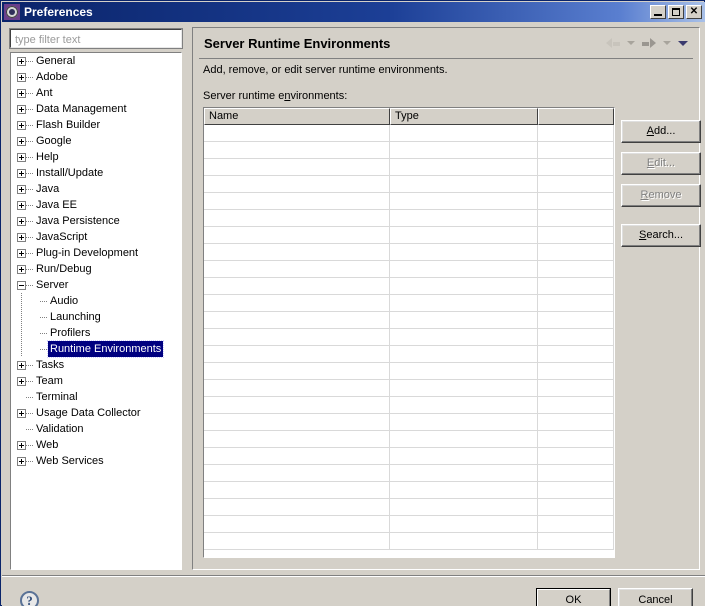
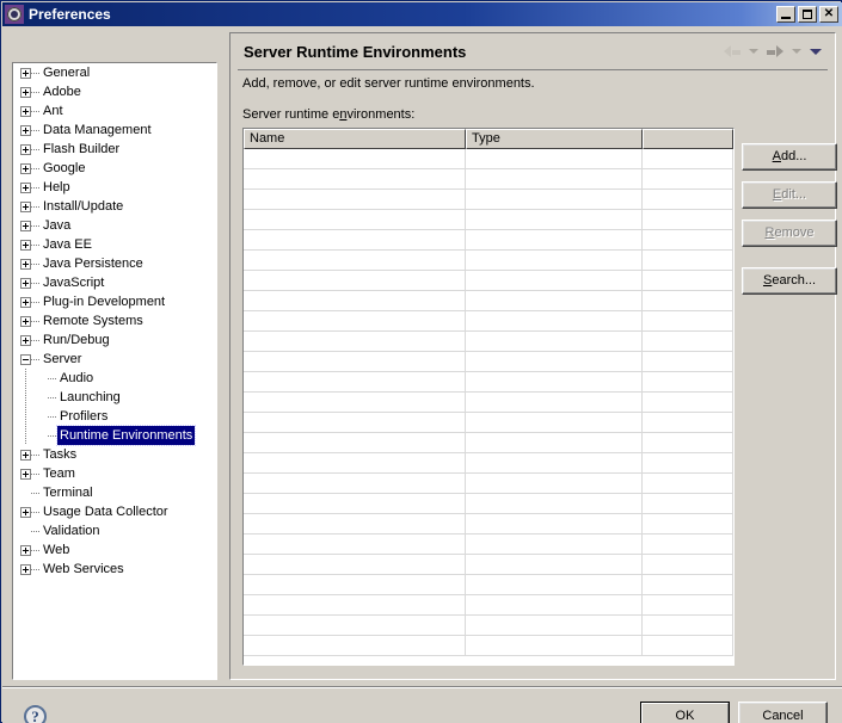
  Preferences
  ✕
- type filter text
  General
  Adobe
  Ant
  Data Management
  Flash Builder
  Google
  Help
  Install/Update
  Java
  Java EE
  Java Persistence
  JavaScript
  Plug-in Development
+ Remote Systems
  Run/Debug
  Server
  Audio
  Launching
  Profilers
  Runtime Environments
  Tasks
  Team
  Terminal
  Usage Data Collector
  Validation
  Web
  Web Services
  Server Runtime Environments
  Add, remove, or edit server runtime environments.
  Server runtime environments:
  Name
  Type
  Add...
  Edit...
  Remove
  Search...
  ?
  OK
  Cancel
